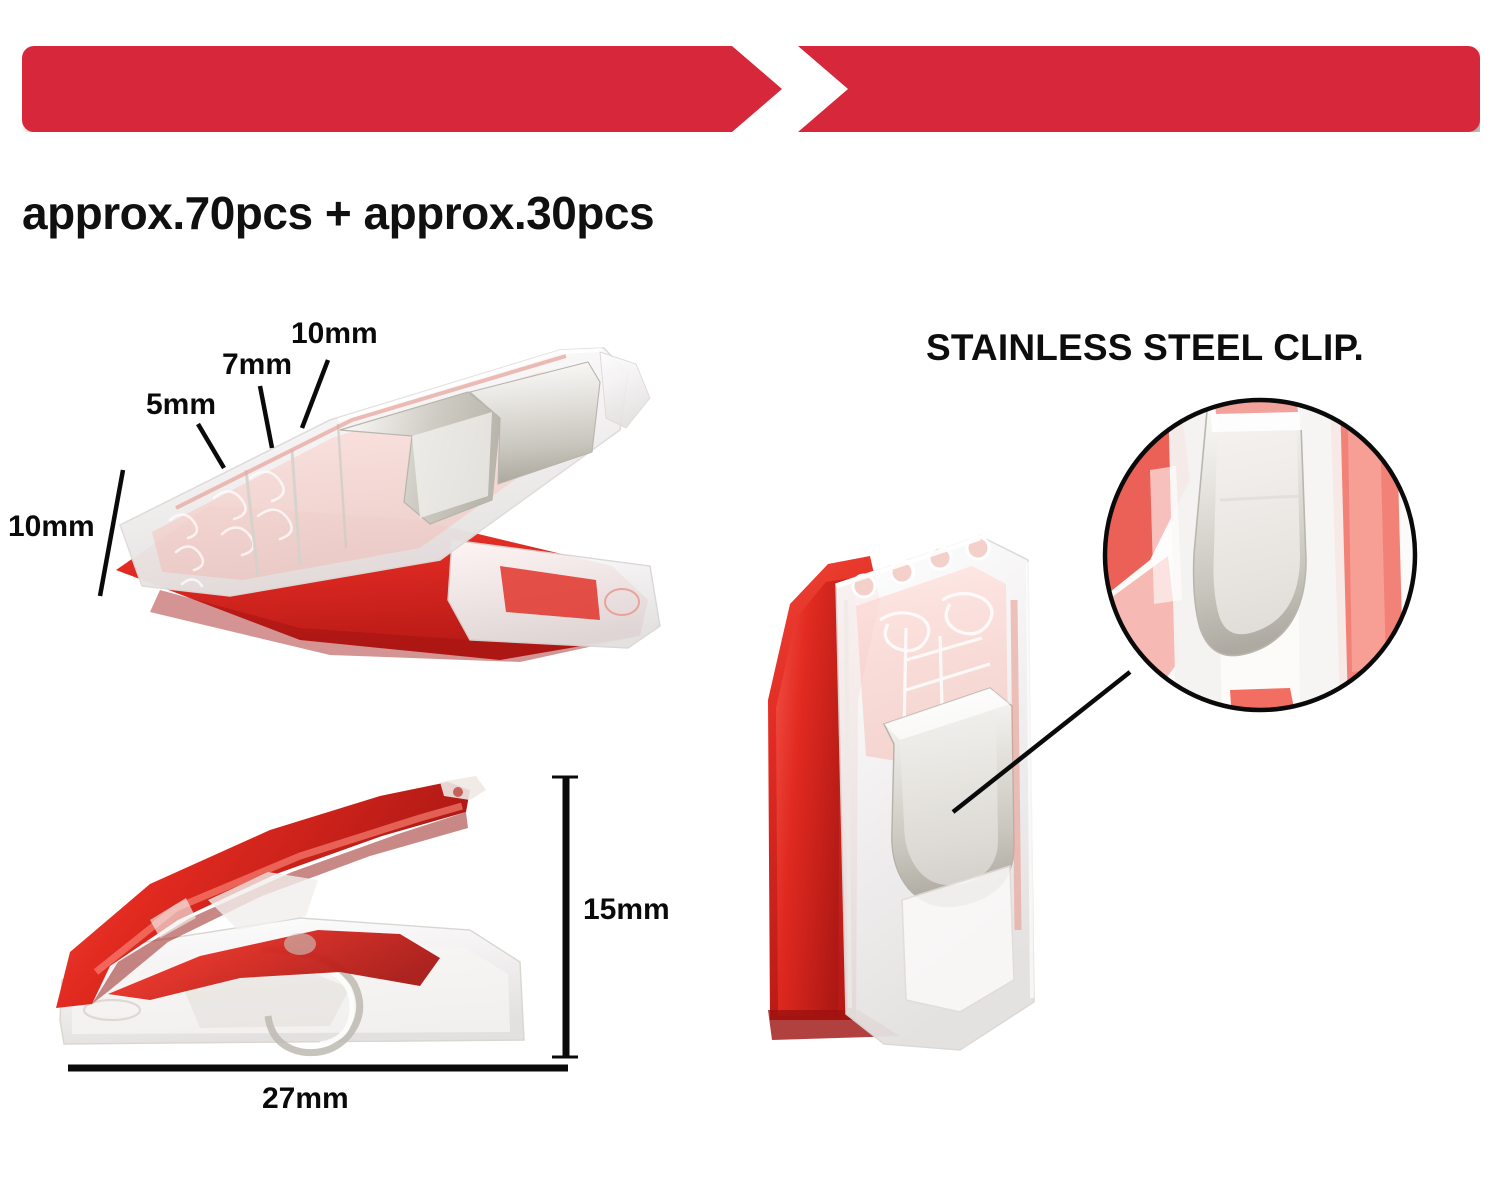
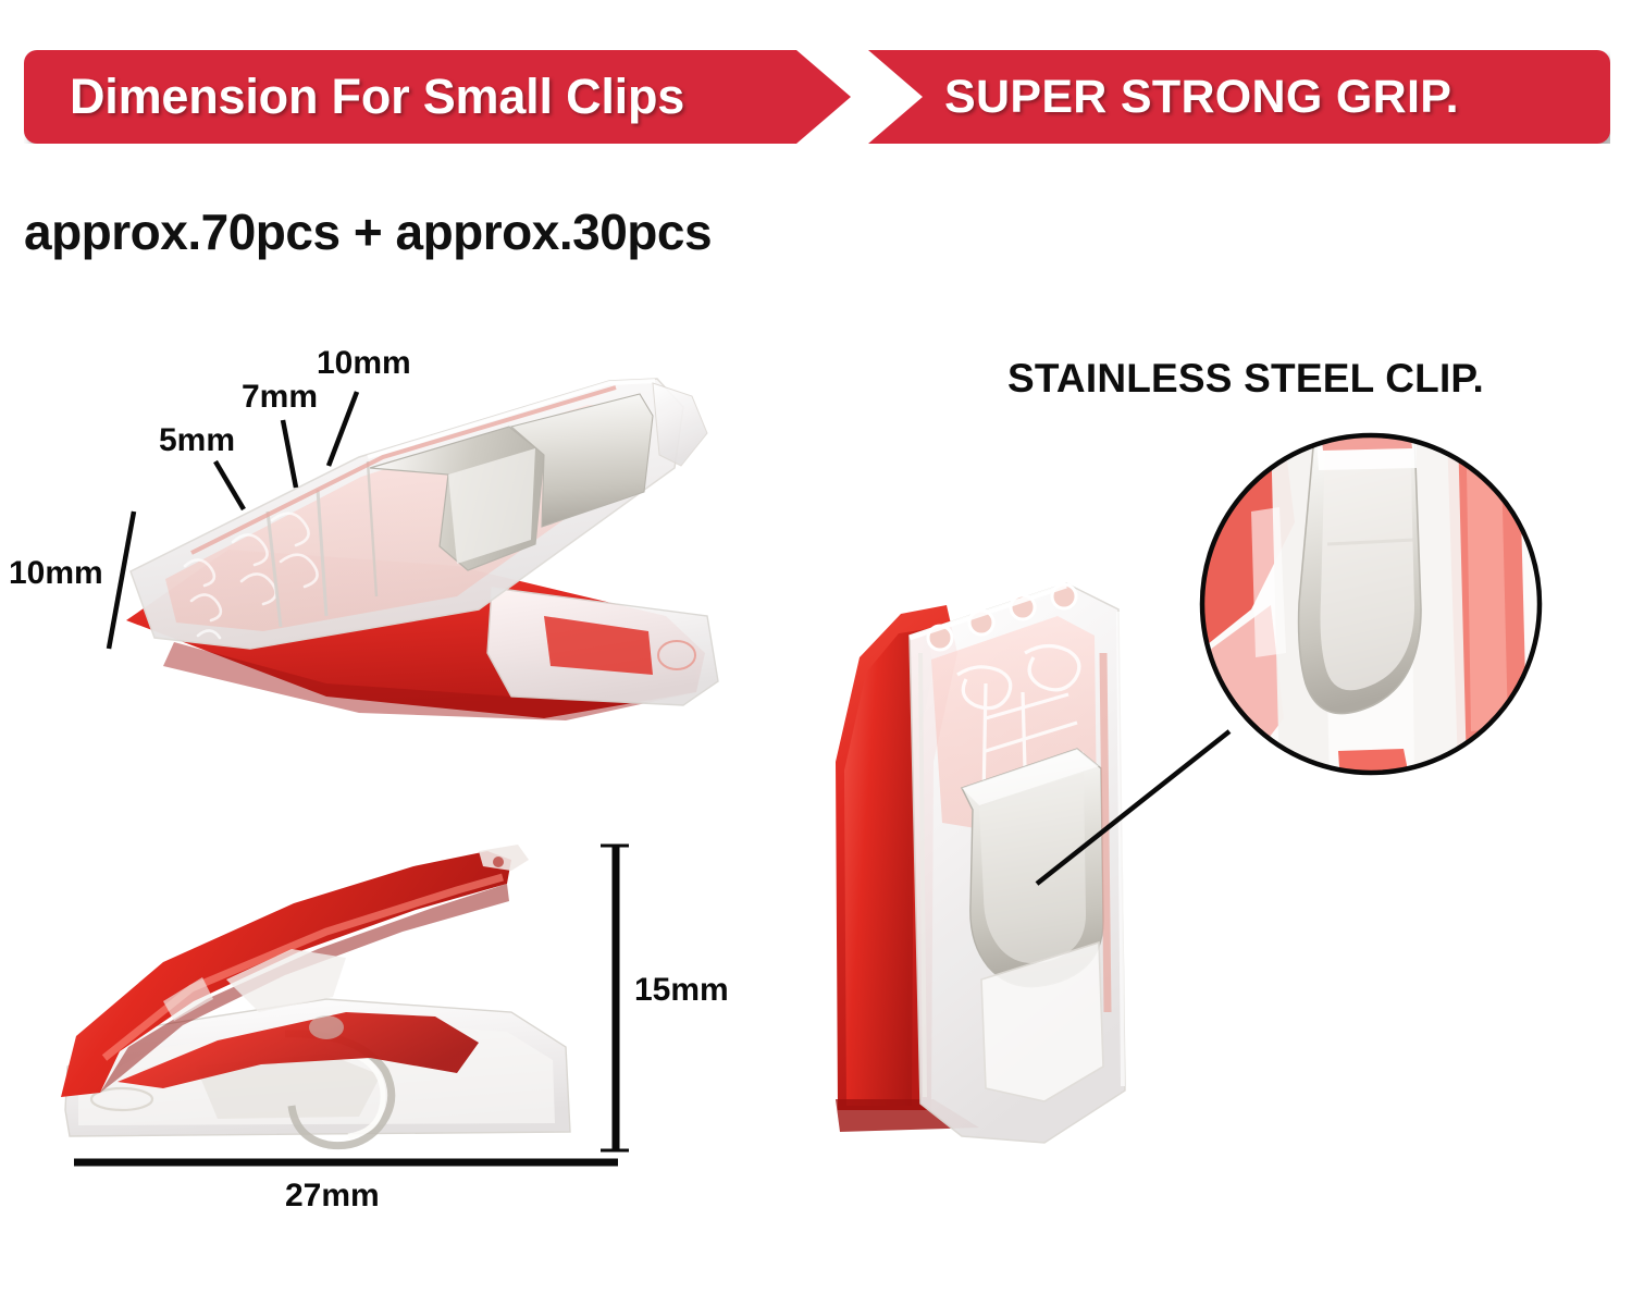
+ Dimension For Small Clips
+ SUPER STRONG GRIP.
  approx.70pcs + approx.30pcs
  STAINLESS STEEL CLIP.
  5mm
  7mm
  10mm
  10mm
  15mm
  27mm
